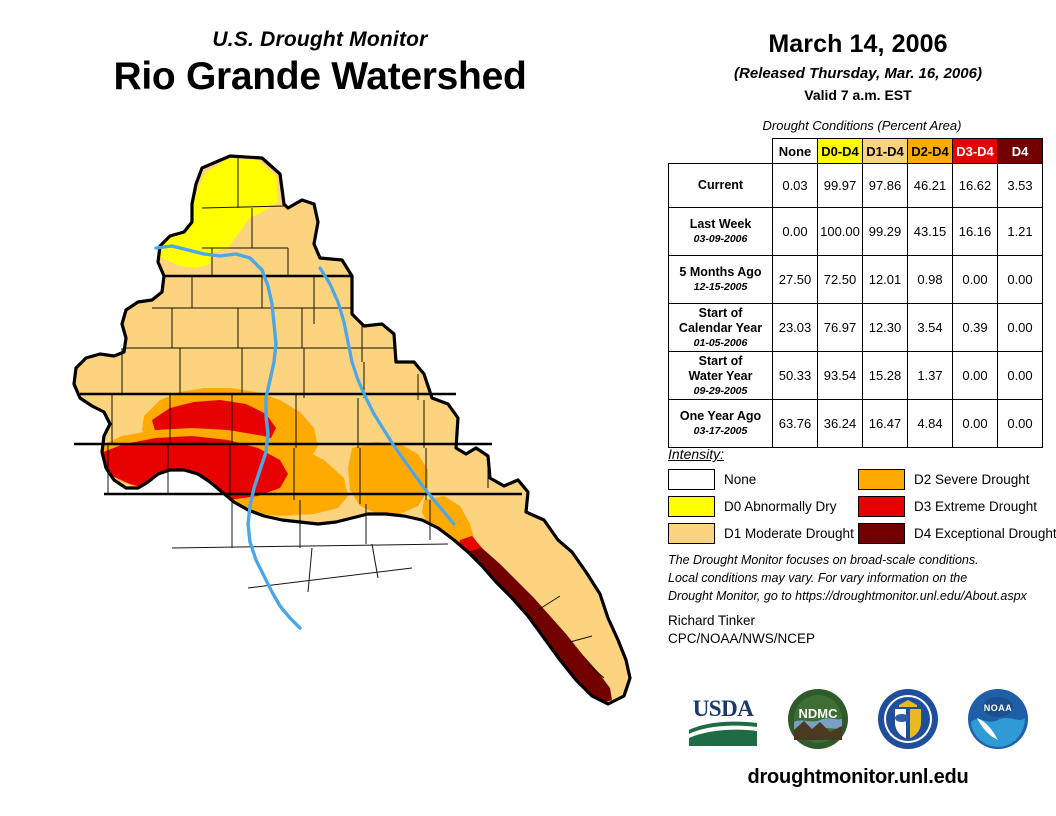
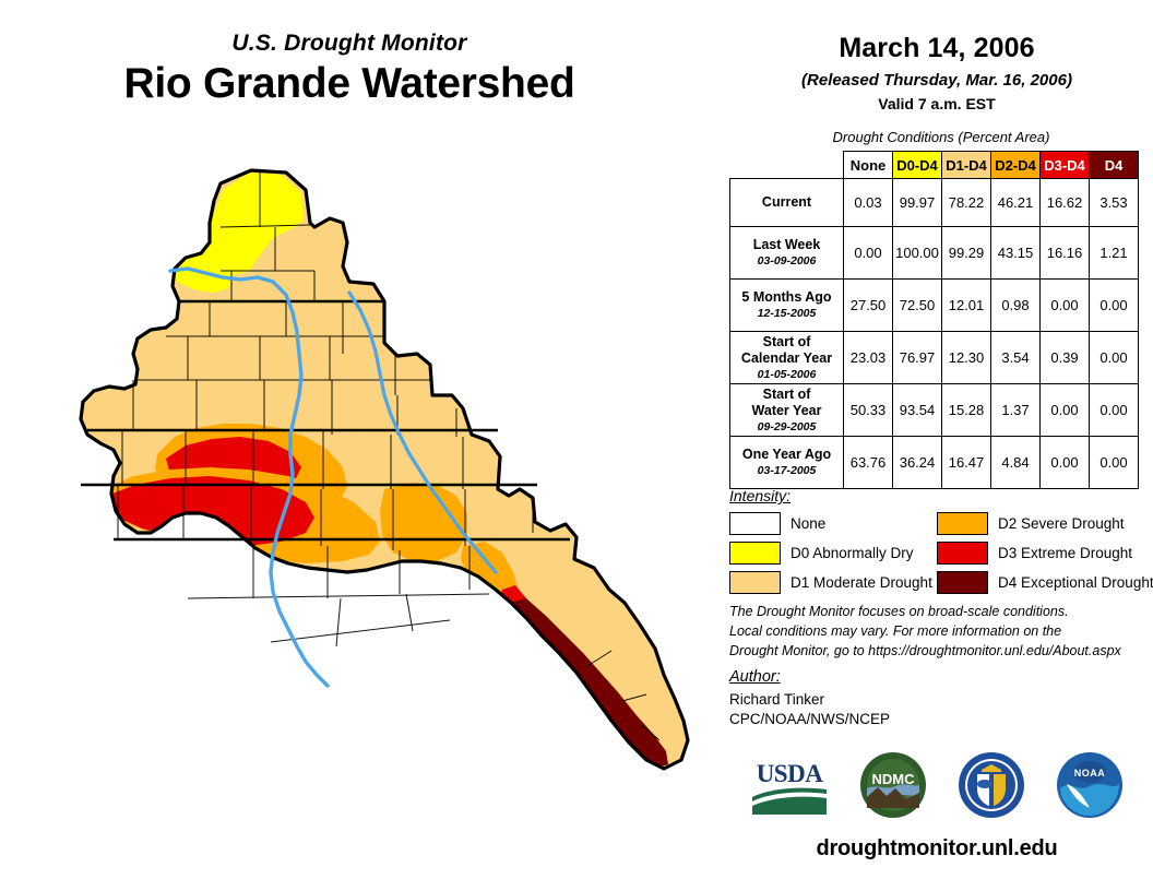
  U.S. Drought Monitor
  Rio Grande Watershed
  March 14, 2006
  (Released Thursday, Mar. 16, 2006)
  Valid 7 a.m. EST
  Drought Conditions (Percent Area)
  	None	D0-D4	D1-D4	D2-D4	D3-D4	D4
- Current	0.03	99.97	97.86	46.21	16.62	3.53
+ Current	0.03	99.97	78.22	46.21	16.62	3.53
  Last Week03-09-2006	0.00	100.00	99.29	43.15	16.16	1.21
  5 Months Ago12-15-2005	27.50	72.50	12.01	0.98	0.00	0.00
  Start ofCalendar Year01-05-2006	23.03	76.97	12.30	3.54	0.39	0.00
  Start ofWater Year09-29-2005	50.33	93.54	15.28	1.37	0.00	0.00
  One Year Ago03-17-2005	63.76	36.24	16.47	4.84	0.00	0.00
  Intensity:
  None
  D2 Severe Drought
  D0 Abnormally Dry
  D3 Extreme Drought
  D1 Moderate Drought
  D4 Exceptional Drought
  The Drought Monitor focuses on broad-scale conditions.
- Local conditions may vary. For vary information on the
+ Local conditions may vary. For more information on the
  Drought Monitor, go to https://droughtmonitor.unl.edu/About.aspx
+ Author:
  Richard Tinker
  CPC/NOAA/NWS/NCEP
  USDA
  NDMC
  NOAA
  droughtmonitor.unl.edu
